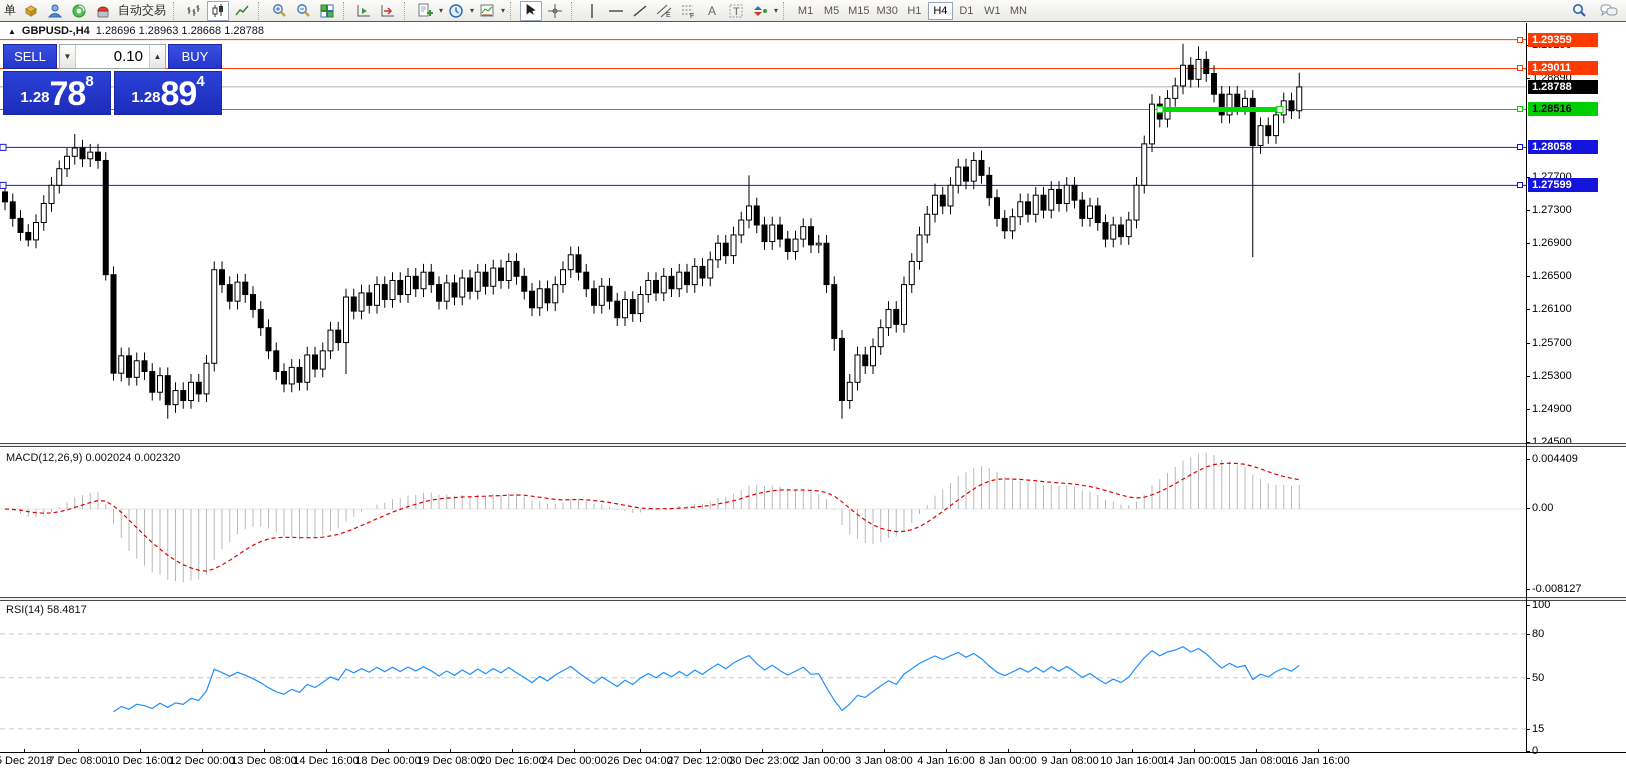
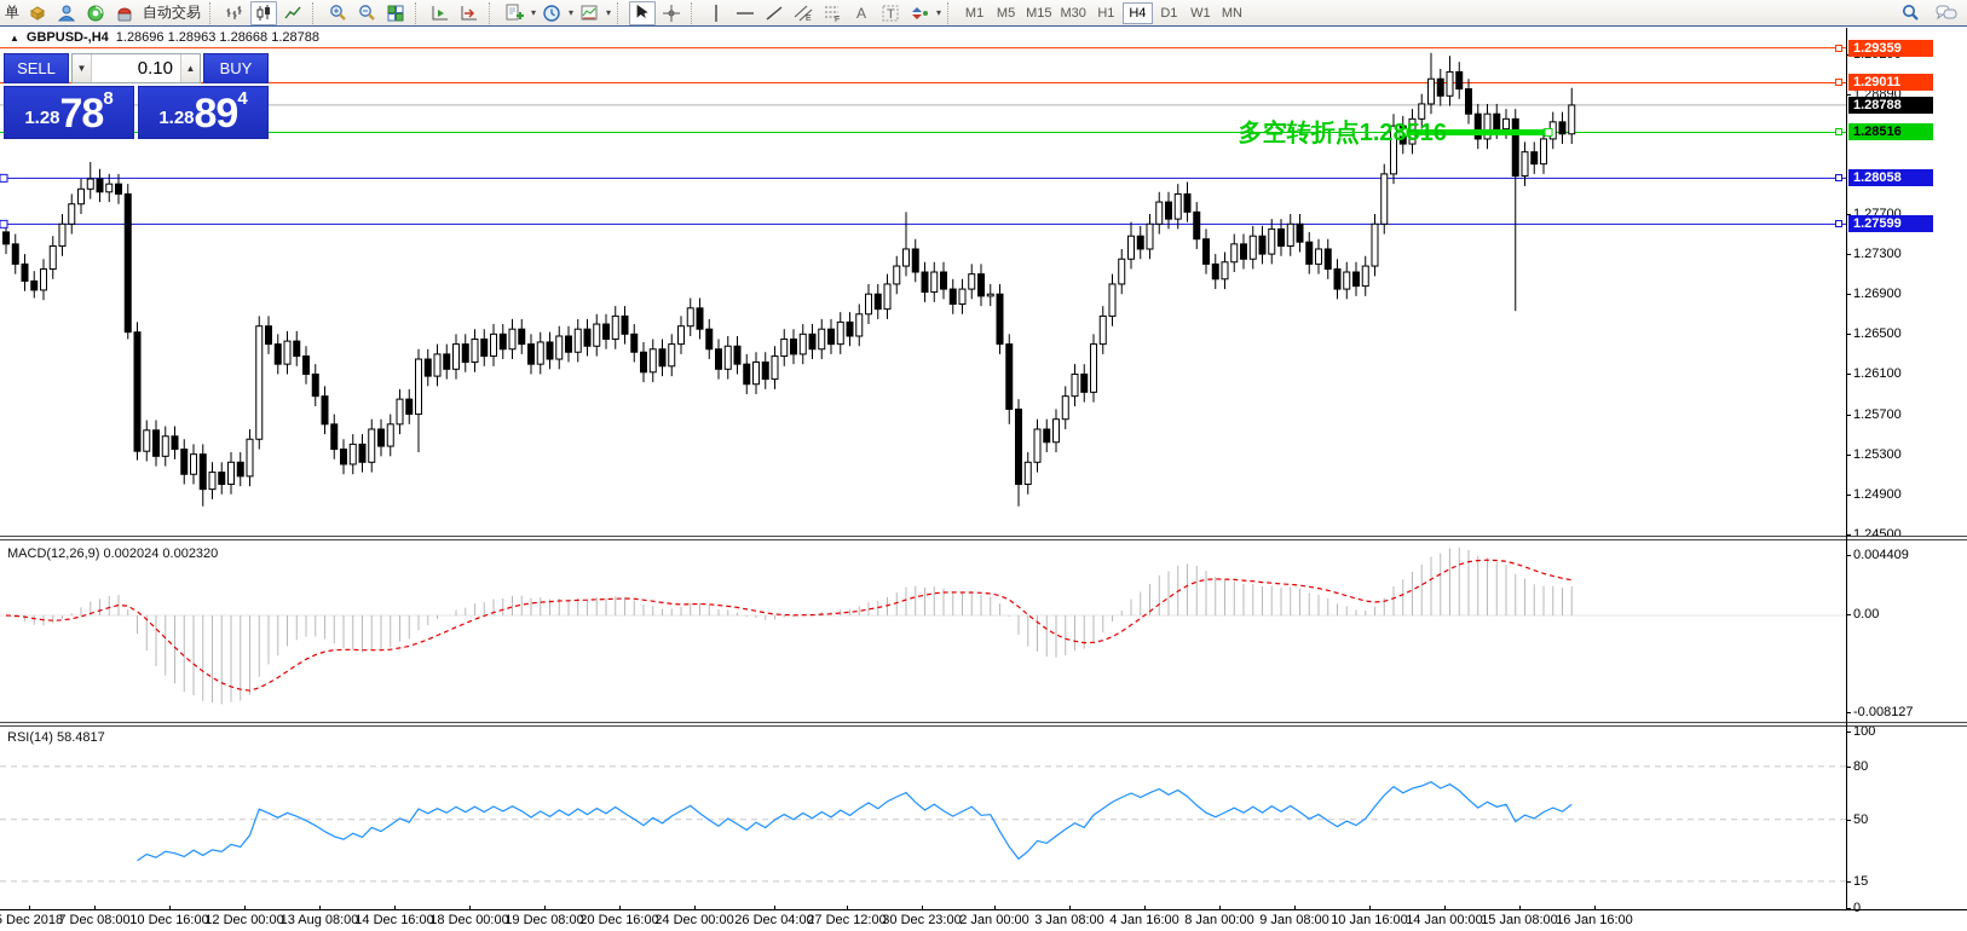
  单
  自动交易
  ▾
  ▾
  ▾
  A
  T
  ▾
  M1
  M5
  M15
  M30
  H1
  H4
  D1
  W1
  MN
  ▲
  GBPUSD-,H4
  1.28696 1.28963 1.28668 1.28788
  MACD(12,26,9) 0.002024 0.002320
  RSI(14) 58.4817
+ 多空转折点1.28516
  1.28890
  1.27700
  1.27300
  1.26900
  1.26500
  1.26100
  1.25700
  1.25300
  1.24900
  1.24500
  1.29359
  1.29011
  1.28516
  1.28058
  1.27599
  1.28788
  0.004409
  0.00
  -0.008127
  100
  80
  50
  15
  0
  Dec 2018
  7 Dec 08:00
  10 Dec 16:00
  12 Dec 00:00
- 13 Dec 08:00
+ 13 Aug 08:00
  14 Dec 16:00
  18 Dec 00:00
  19 Dec 08:00
  20 Dec 16:00
  24 Dec 00:00
  26 Dec 04:00
  27 Dec 12:00
  30 Dec 23:00
  2 Jan 00:00
  3 Jan 08:00
  4 Jan 16:00
  8 Jan 00:00
  9 Jan 08:00
  10 Jan 16:00
  14 Jan 00:00
  15 Jan 08:00
  16 Jan 16:00
  SELL
  ▼
  0.10
  ▲
  BUY
  1.28
  78
  8
  1.28
  89
  4
